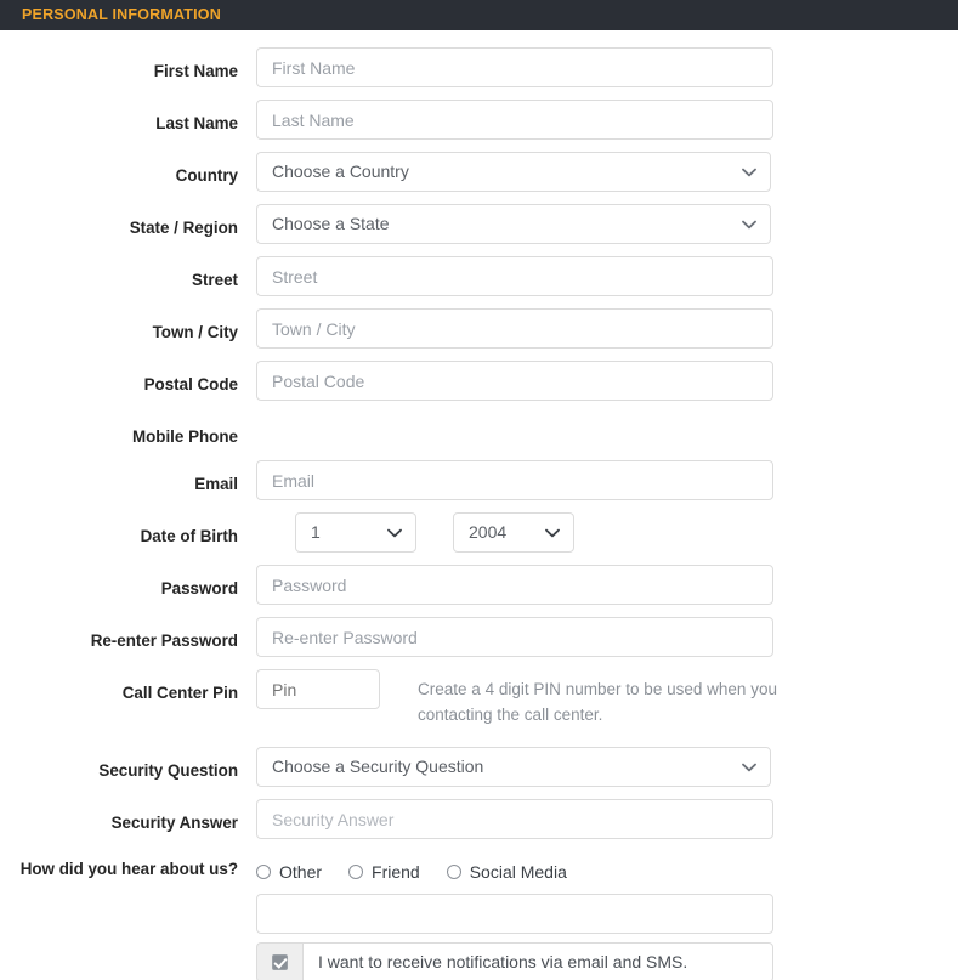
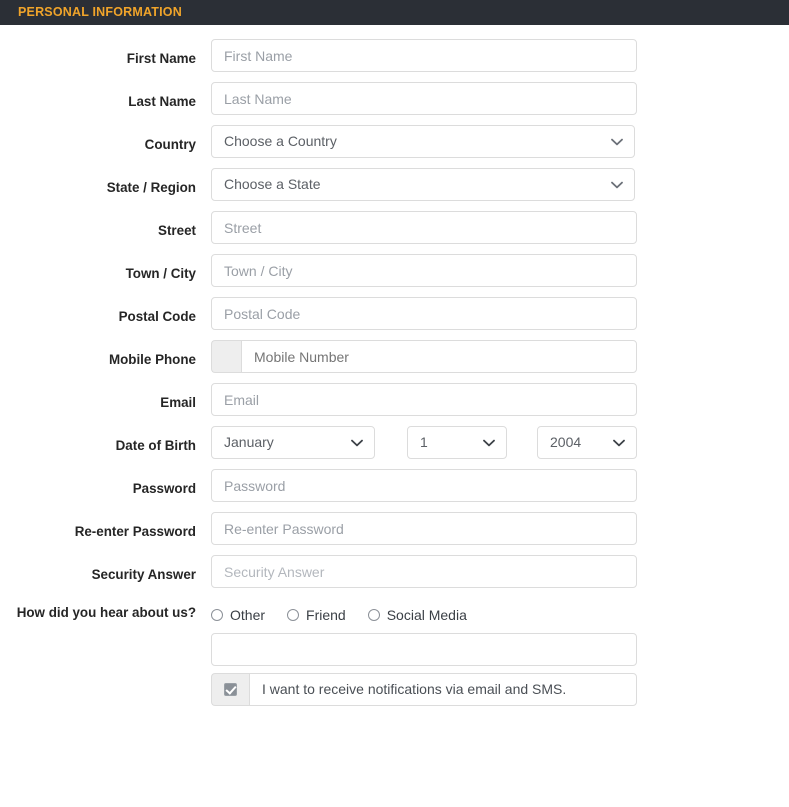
  PERSONAL INFORMATION
  First Name
  First Name
  Last Name
  Last Name
  Country
  Choose a Country
  State / Region
  Choose a State
  Street
  Street
  Town / City
  Town / City
  Postal Code
  Postal Code
  Mobile Phone
+ Mobile Number
  Email
  Email
  Date of Birth
+ January
  1
  2004
  Password
  Password
  Re-enter Password
  Re-enter Password
- Call Center Pin
- Pin
- Create a 4 digit PIN number to be used when you contacting the call center.
- Security Question
- Choose a Security Question
  Security Answer
  Security Answer
  How did you hear about us?
  Other
  Friend
  Social Media
  I want to receive notifications via email and SMS.
